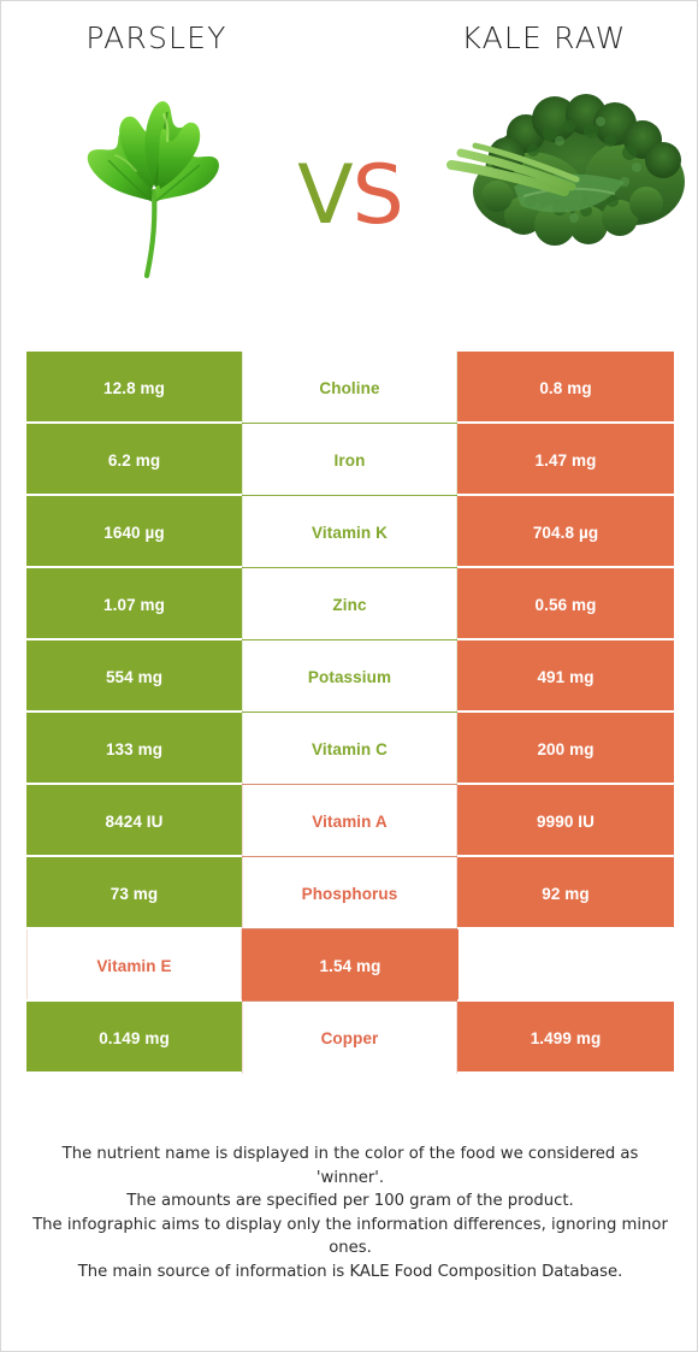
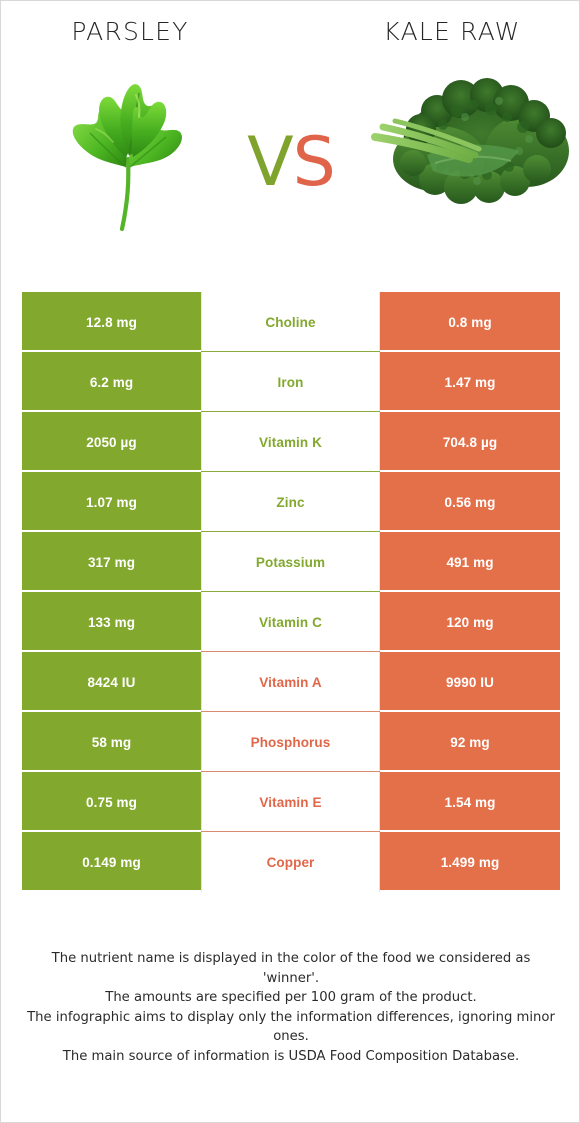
  PARSLEY
  KALE RAW
  VS
  12.8 mg
  Choline
  0.8 mg
  6.2 mg
  Iron
  1.47 mg
- 1640 µg
+ 2050 µg
  Vitamin K
  704.8 µg
  1.07 mg
  Zinc
  0.56 mg
- 554 mg
+ 317 mg
  Potassium
  491 mg
  133 mg
  Vitamin C
- 200 mg
+ 120 mg
  8424 IU
  Vitamin A
  9990 IU
- 73 mg
+ 58 mg
  Phosphorus
  92 mg
+ 0.75 mg
  Vitamin E
  1.54 mg
  0.149 mg
  Copper
  1.499 mg
  The nutrient name is displayed in the color of the food we considered as 'winner'.
  The amounts are specified per 100 gram of the product.
  The infographic aims to display only the information differences, ignoring minor ones.
- The main source of information is KALE Food Composition Database.
+ The main source of information is USDA Food Composition Database.
